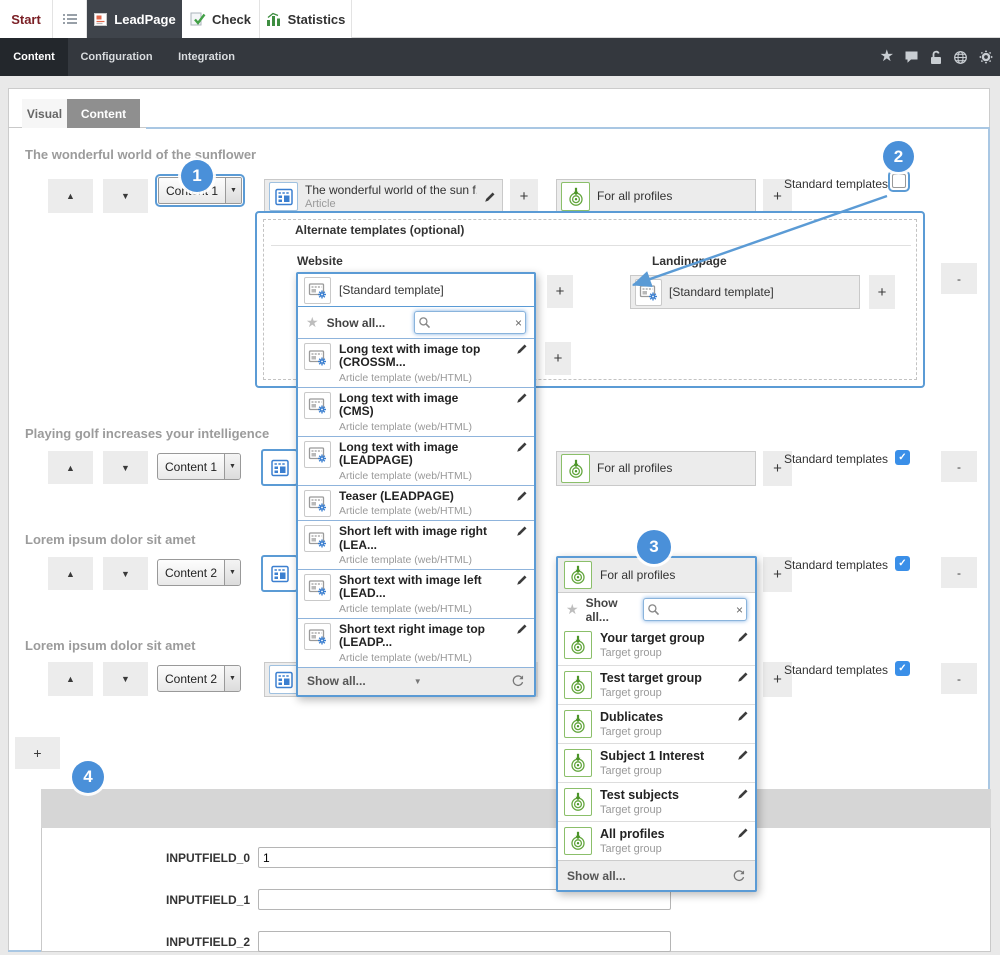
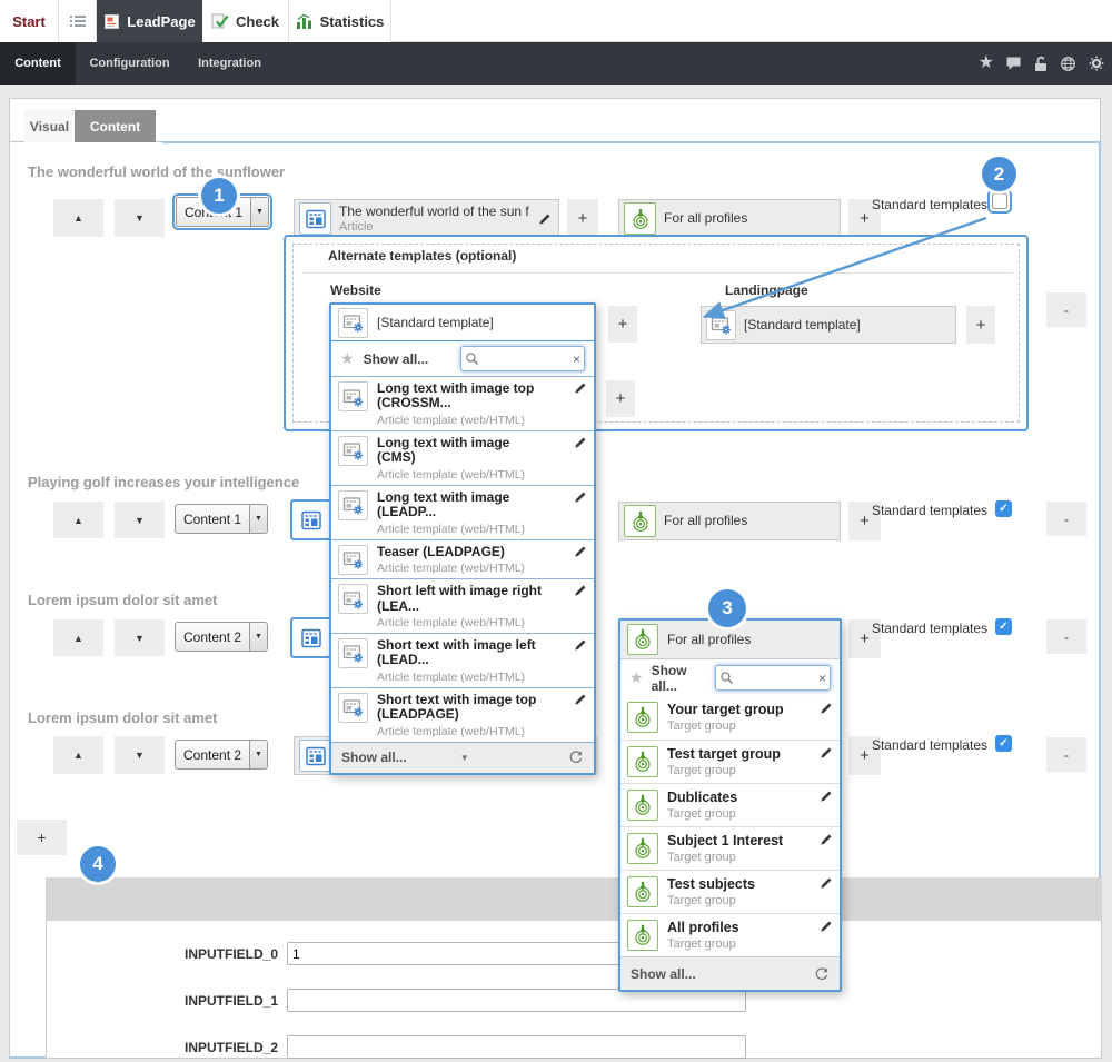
  Start
  LeadPage
  Check
  Statistics
  Content
  Configuration
  Integration
  ★
  Visual
  Content
  The wonderful world of the sunflower
  ▲
  ▼
  The wonderful world of the sun f
  Article
  +
  For all profiles
  +
  Standard templates
  -
  Alternate templates (optional)
  Website
  Landingage
  [Standard template]
  +
  +
  +
  [Standard template]
  ★
  Show all...
  ×
  Long text with image top
  (CROSSM...
  Article template (web/HTML)
  Long text with image (CMS)
  Article template (web/HTML)
  Long text with image
- (LEADPAGE)
+ (LEADP...
  Article template (web/HTML)
  Teaser (LEADPAGE)
  Article template (web/HTML)
  Short left with image right
  (LEA...
  Article template (web/HTML)
  Short text with image left
  (LEAD...
  Article template (web/HTML)
- Short text right image top
+ Short text with image top
- (LEADP...
+ (LEADPAGE)
  Article template (web/HTML)
  Show all...
  ▼
  Playing golf increases your intelligence
  ▲
  ▼
  Content 1
  For all profiles
  +
  Standard templates
  ✓
  -
  Lorem ipsum dolor sit amet
  ▲
  ▼
  Content 2
  +
  Standard templates
  ✓
  -
  Lorem ipsum dolor sit amet
  ▲
  ▼
  Content 2
  +
  Standard templates
  ✓
  -
  +
  For all profiles
  ★
  Show all...
  ×
  Your target group
  Target group
  Test target group
  Target group
  Dublicates
  Target group
  Subject 1 Interest
  Target group
  Test subjects
  Target group
  All profiles
  Target group
  Show all...
  INPUTFIELD_0
  1
  INPUTFIELD_1
  INPUTFIELD_2
  1
  2
  3
  4
